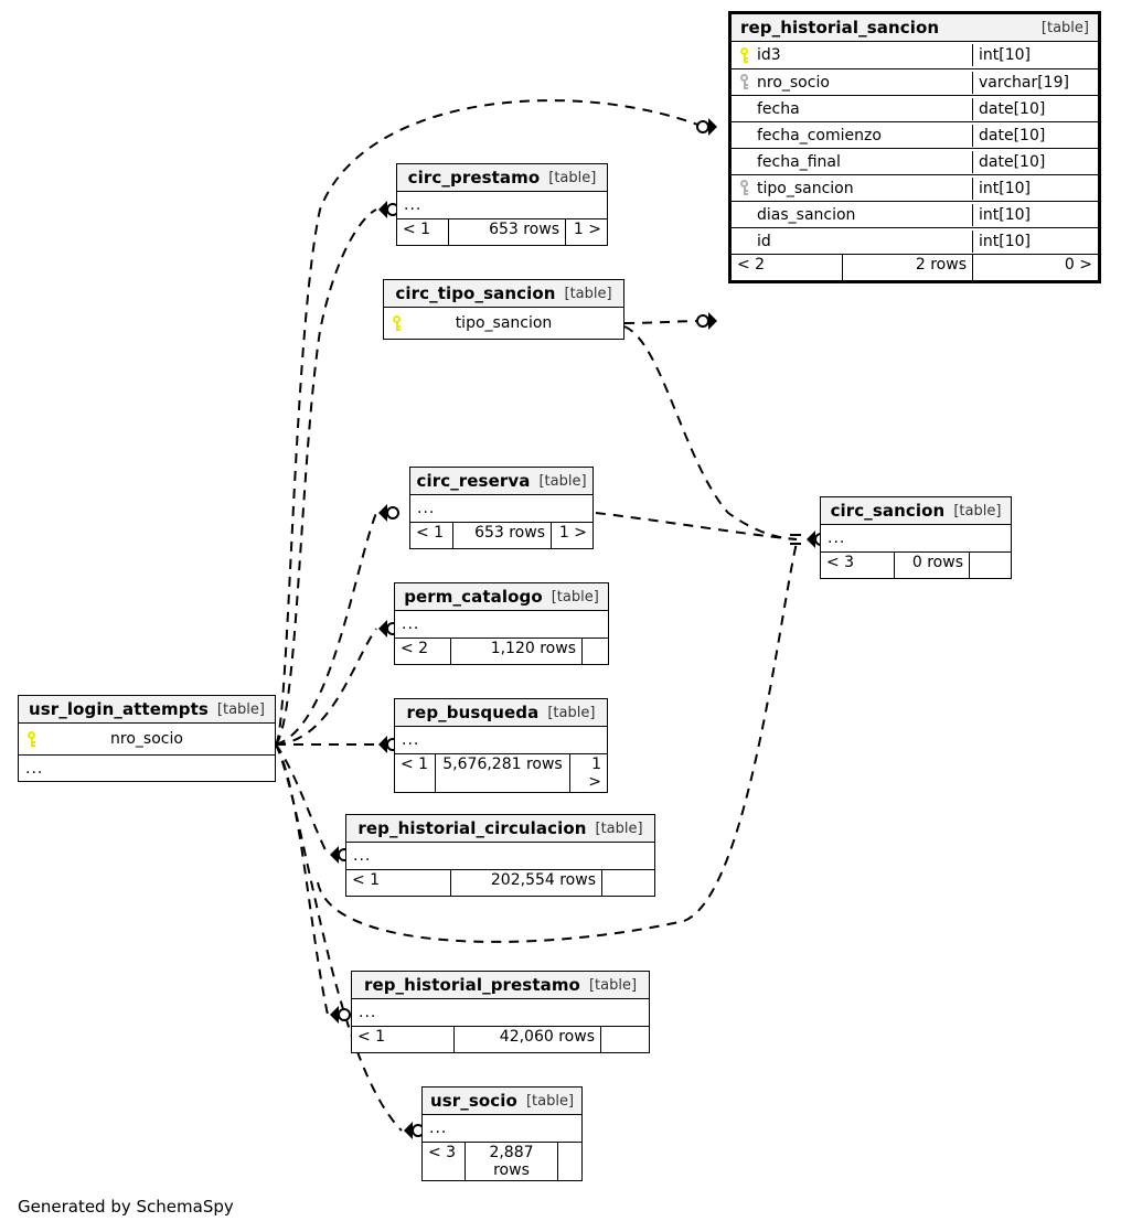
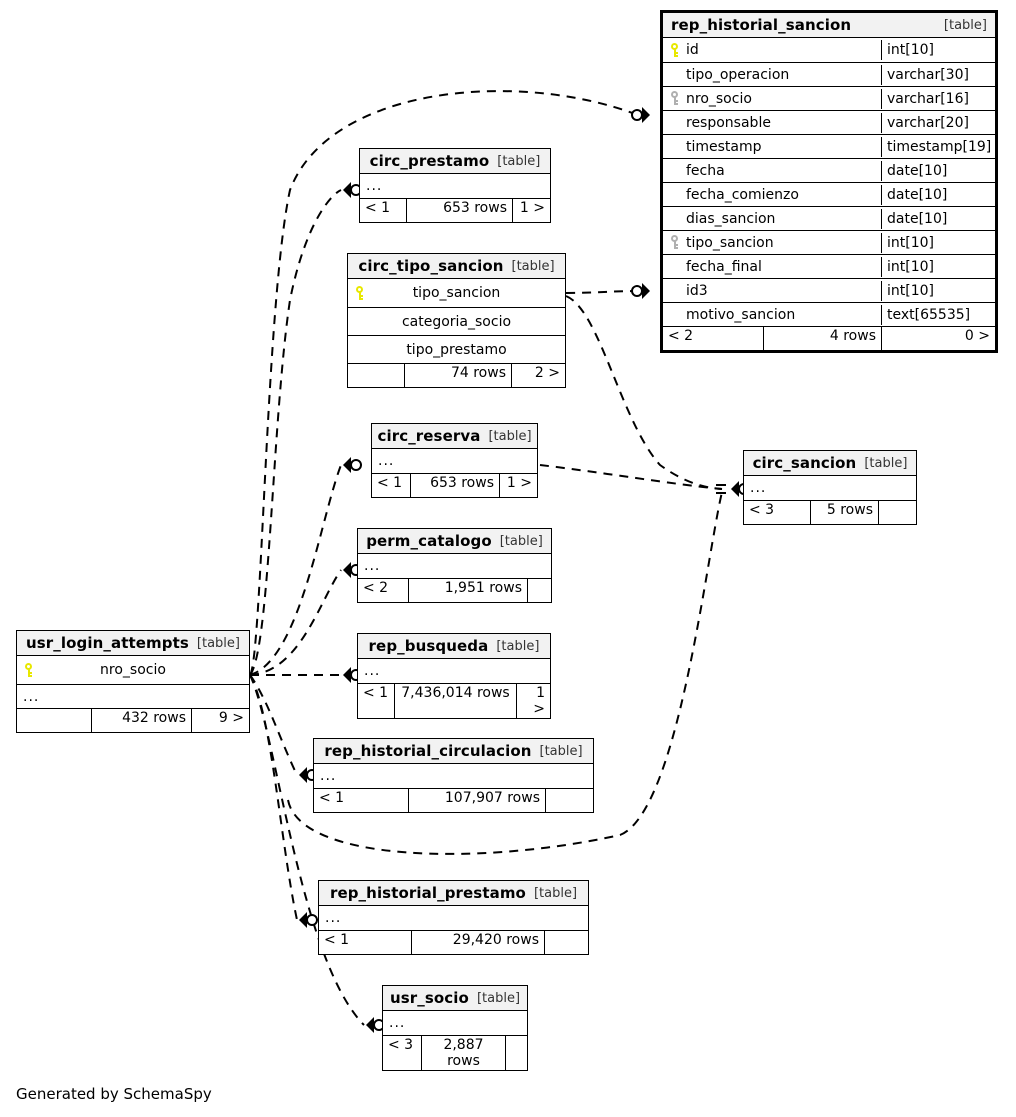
  rep_historial_sancion
  [table]
- id3
+ id
  int[10]
+ tipo_operacion
+ varchar[30]
  nro_socio
- varchar[19]
+ varchar[16]
+ responsable
+ varchar[20]
+ timestamp
+ timestamp[19]
  fecha
  date[10]
  fecha_comienzo
  date[10]
- fecha_final
+ dias_sancion
  date[10]
  tipo_sancion
  int[10]
- dias_sancion
+ fecha_final
  int[10]
- id
+ id3
  int[10]
+ motivo_sancion
+ text[65535]
  < 2
- 2 rows
+ 4 rows
  0 >
  circ_prestamo
  [table]
  ...
  < 1
  653 rows
  1 >
  circ_tipo_sancion
  [table]
  tipo_sancion
+ categoria_socio
+ tipo_prestamo
+ 74 rows
+ 2 >
  circ_reserva
  [table]
  ...
  < 1
  653 rows
  1 >
  perm_catalogo
  [table]
  ...
  < 2
- 1,120 rows
+ 1,951 rows
  rep_busqueda
  [table]
  ...
  < 1
- 5,676,281 rows
+ 7,436,014 rows
  1 >
  usr_login_attempts
  [table]
  nro_socio
  ...
+ 432 rows
+ 9 >
  rep_historial_circulacion
  [table]
  ...
  < 1
- 202,554 rows
+ 107,907 rows
  rep_historial_prestamo
  [table]
  ...
  < 1
- 42,060 rows
+ 29,420 rows
  usr_socio
  [table]
  ...
  < 3
  2,887 rows
  circ_sancion
  [table]
  ...
  < 3
- 0 rows
+ 5 rows
  Generated by SchemaSpy
